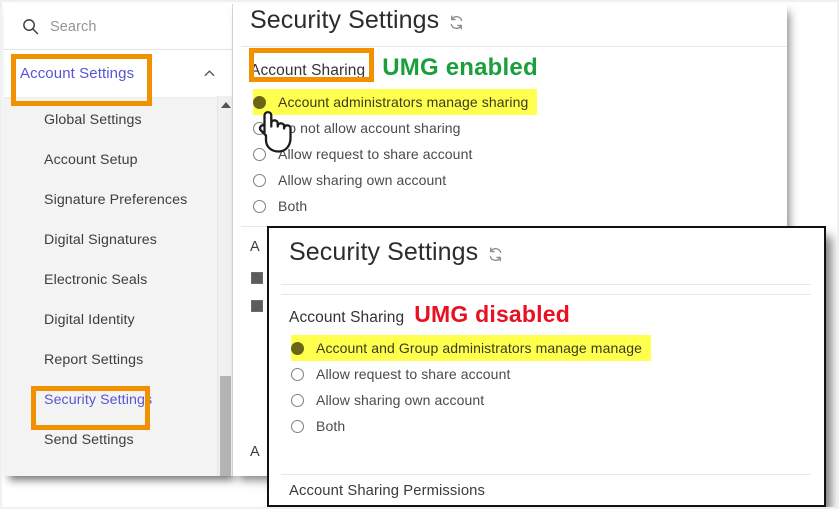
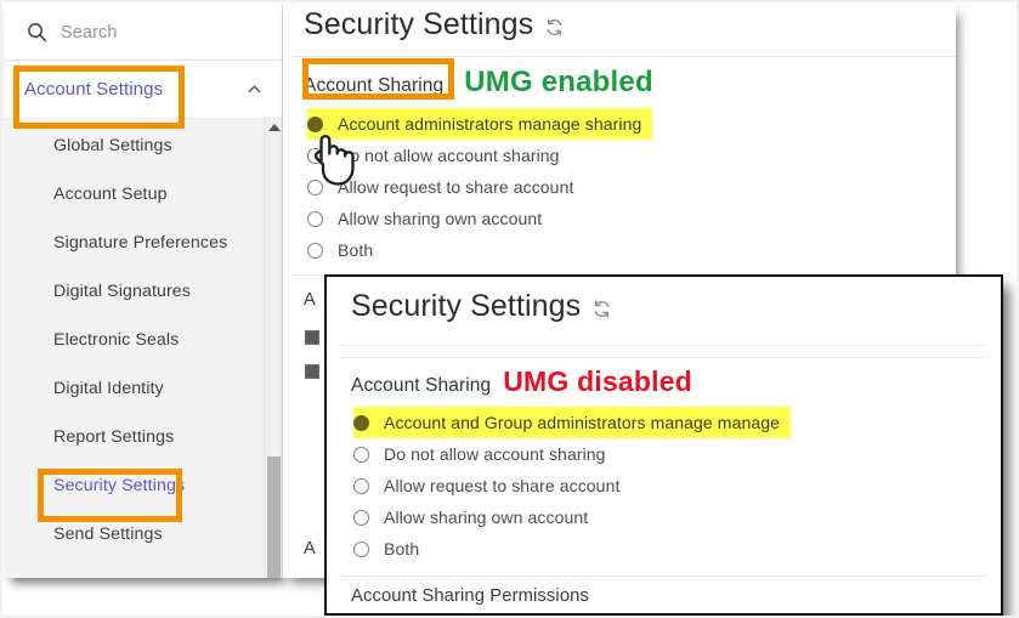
  Search
  Account Settings
  Global Settings
  Account Setup
  Signature Preferences
  Digital Signatures
  Electronic Seals
  Digital Identity
  Report Settings
  Security Settings
  Send Settings
  Security Settings
  Account Sharing
  UMG enabled
  Account administrators manage sharing
  o not allow account sharing
  Allow request to share account
  Allow sharing own account
  Both
  A
  A
  Security Settings
  Account Sharing
  UMG disabled
  Account and Group administrators manage manage
+ Do not allow account sharing
  Allow request to share account
  Allow sharing own account
  Both
  Account Sharing Permissions
